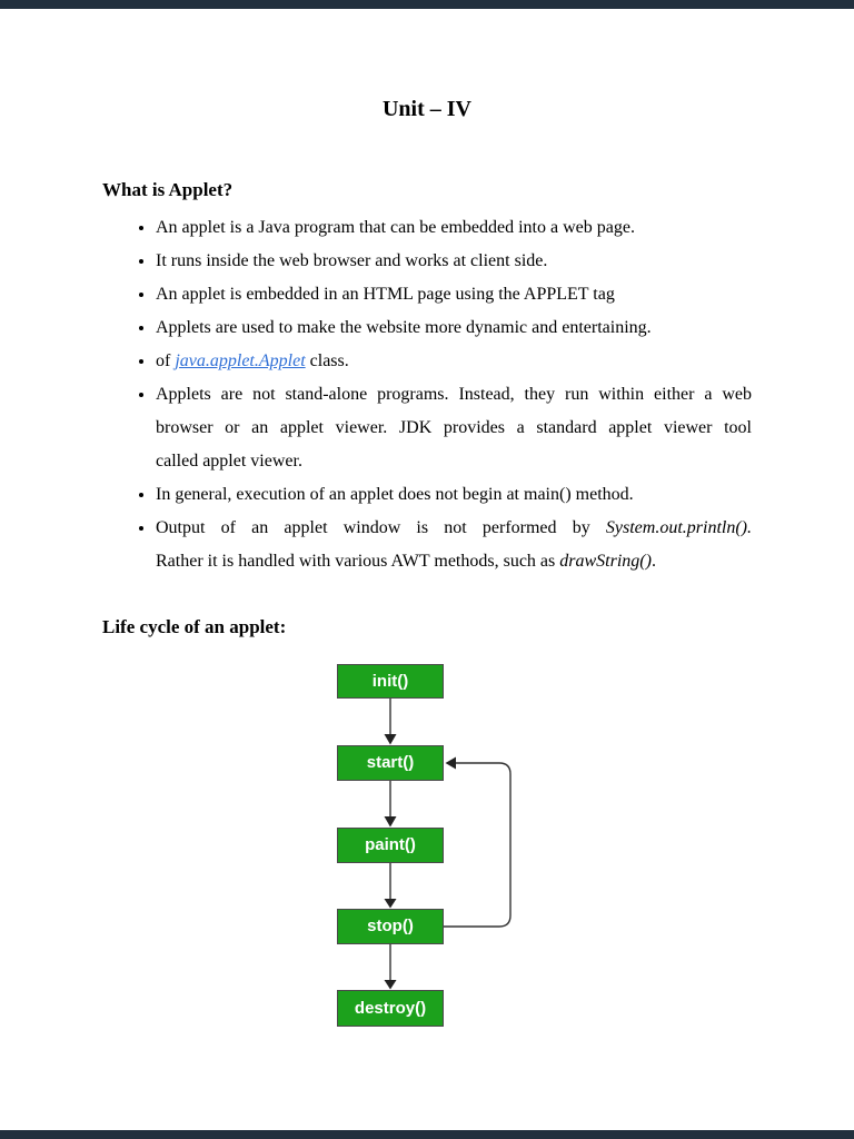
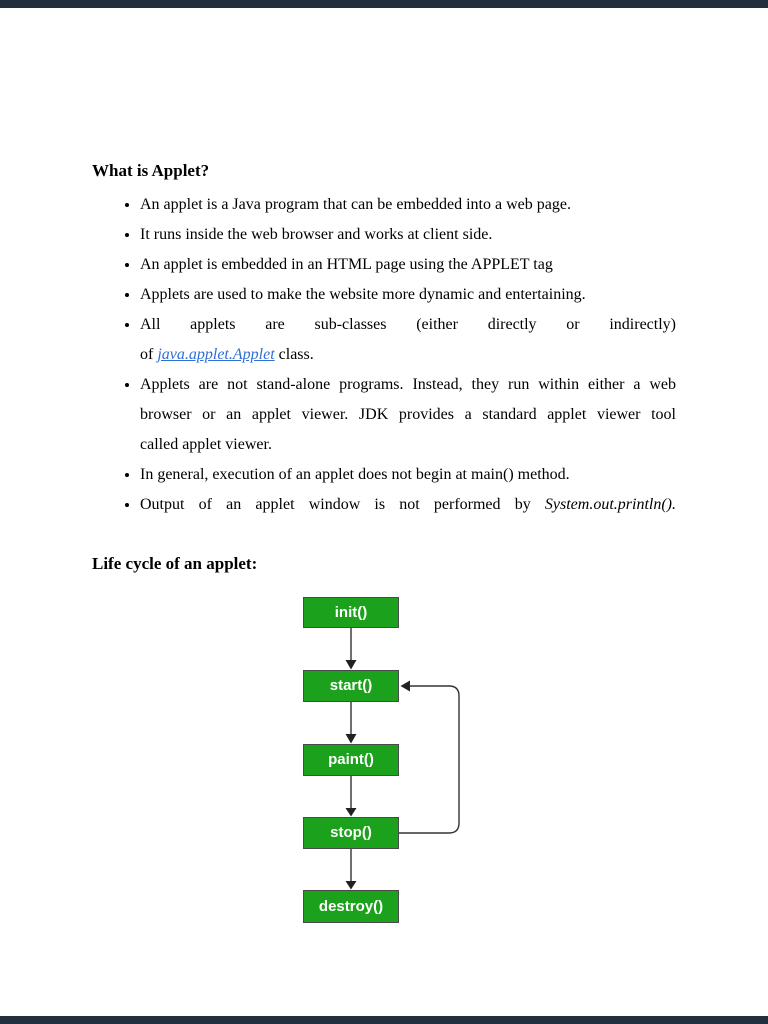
- Unit – IV
  What is Applet?
  An applet is a Java program that can be embedded into a web page.
  It runs inside the web browser and works at client side.
  An applet is embedded in an HTML page using the APPLET tag
  Applets are used to make the website more dynamic and entertaining.
+ All applets are sub-classes (either directly or indirectly)
  of java.applet.Applet class.
  Applets are not stand-alone programs. Instead, they run within either a web
  browser or an applet viewer. JDK provides a standard applet viewer tool
  called applet viewer.
  In general, execution of an applet does not begin at main() method.
  Output of an applet window is not performed by System.out.println().
- Rather it is handled with various AWT methods, such as drawString().
  Life cycle of an applet:
  init()
  start()
  paint()
  stop()
  destroy()
